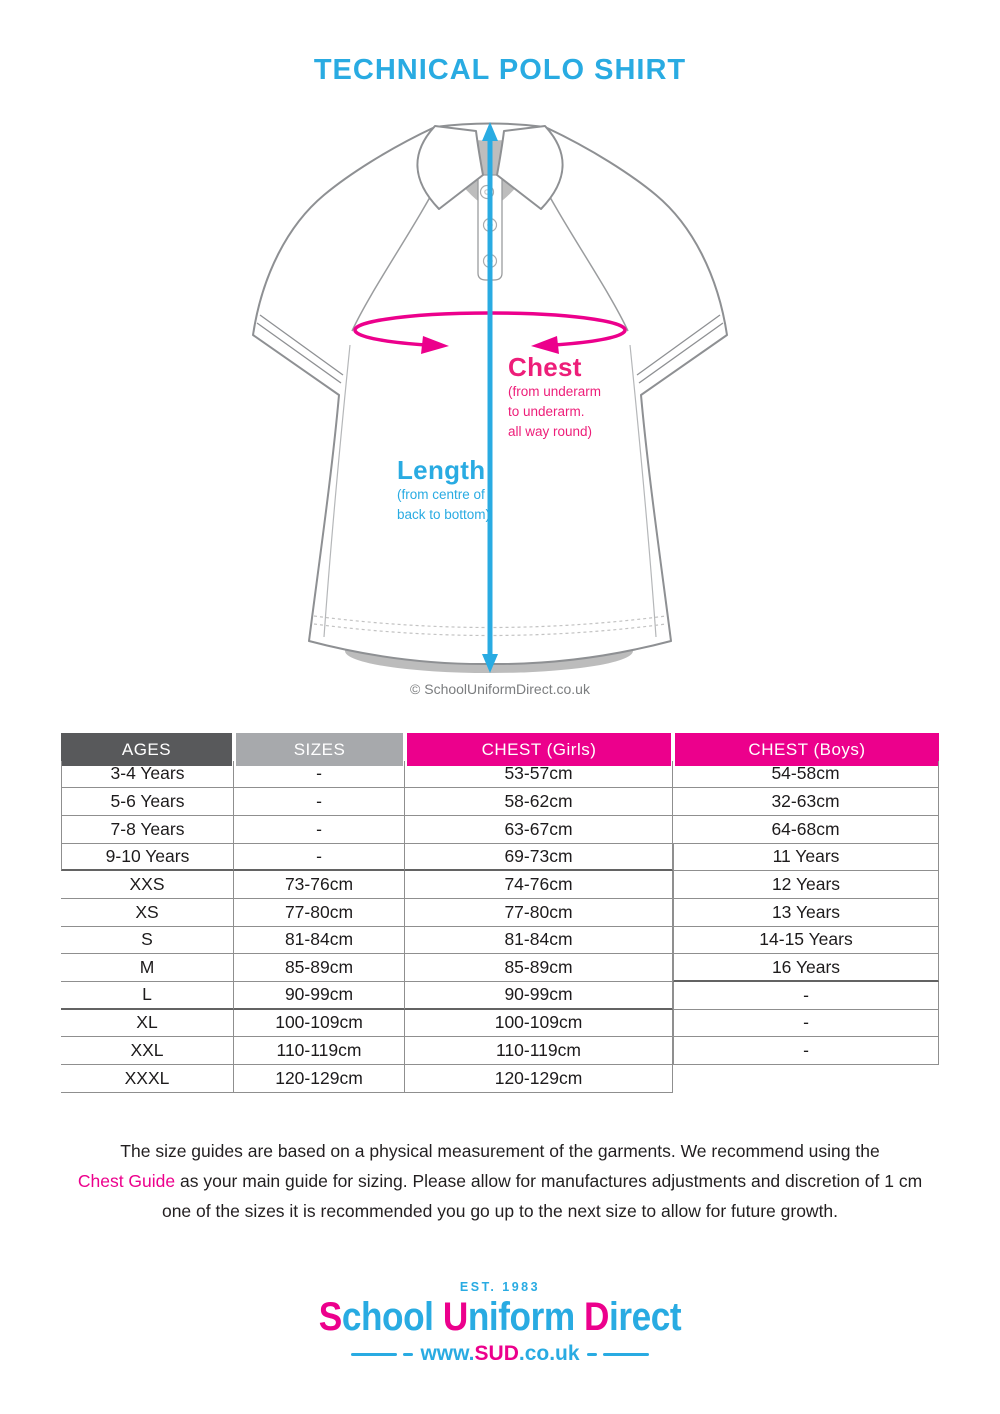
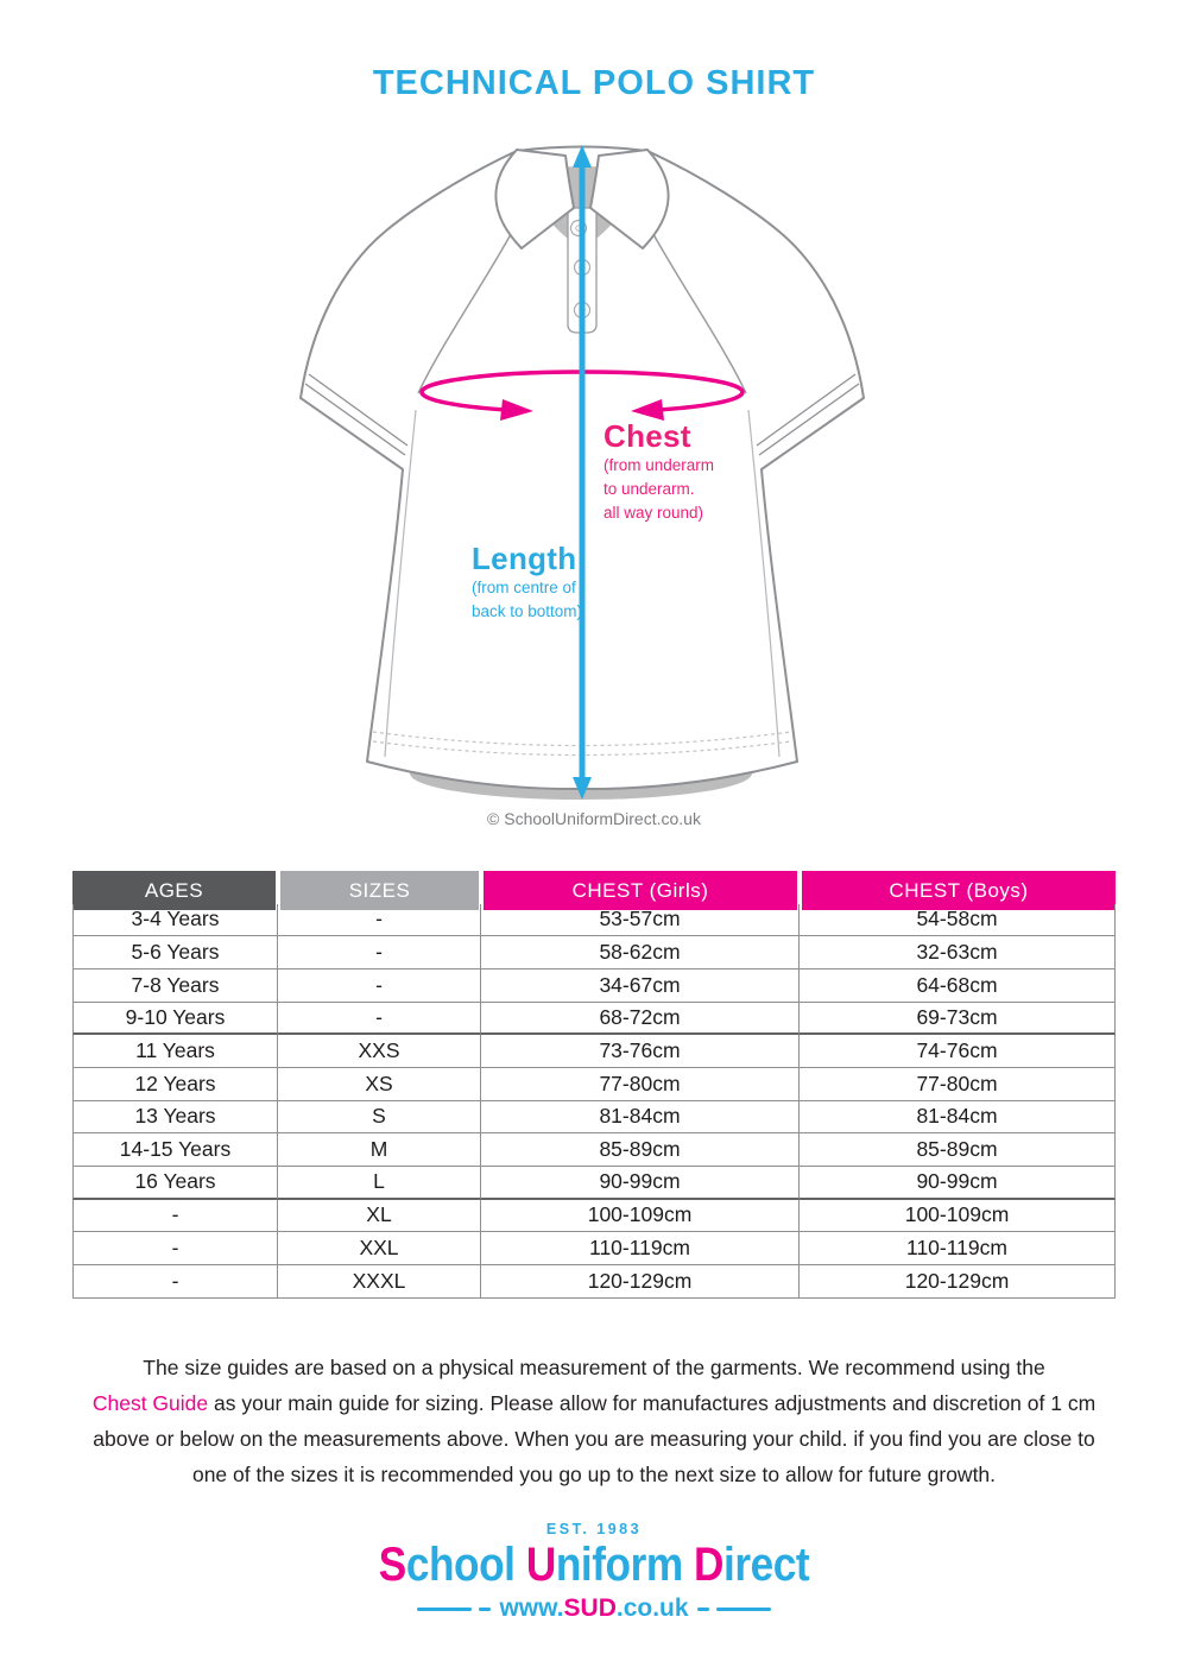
  TECHNICAL POLO SHIRT
  Chest
  (from underarm
  to underarm.
  all way round)
  Length
  (from centre of
  back to bottom)
  © SchoolUniformDirect.co.uk
  AGES
  SIZES
  CHEST (Girls)
  CHEST (Boys)
  3-4 Years
  -
  53-57cm
  54-58cm
  5-6 Years
  -
  58-62cm
  32-63cm
  7-8 Years
  -
- 63-67cm
+ 34-67cm
  64-68cm
  9-10 Years
  -
+ 68-72cm
  69-73cm
  11 Years
  XXS
  73-76cm
  74-76cm
  12 Years
  XS
  77-80cm
  77-80cm
  13 Years
  S
  81-84cm
  81-84cm
  14-15 Years
  M
  85-89cm
  85-89cm
  16 Years
  L
  90-99cm
  90-99cm
  -
  XL
  100-109cm
  100-109cm
  -
  XXL
  110-119cm
  110-119cm
  -
  XXXL
  120-129cm
  120-129cm
  The size guides are based on a physical measurement of the garments. We recommend using the
  Chest Guide as your main guide for sizing. Please allow for manufactures adjustments and discretion of 1 cm
+ above or below on the measurements above. When you are measuring your child. if you find you are close to
  one of the sizes it is recommended you go up to the next size to allow for future growth.
  EST. 1983
  School Uniform Direct
  www.SUD.co.uk
